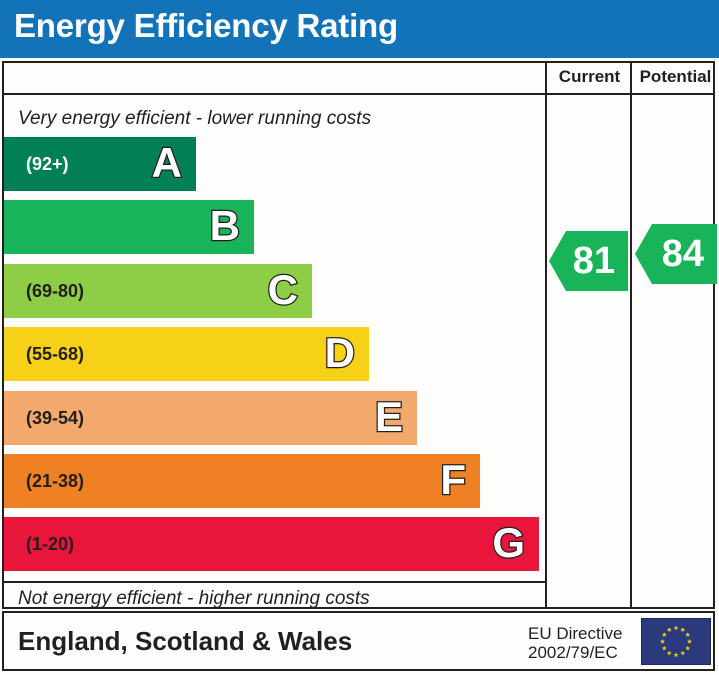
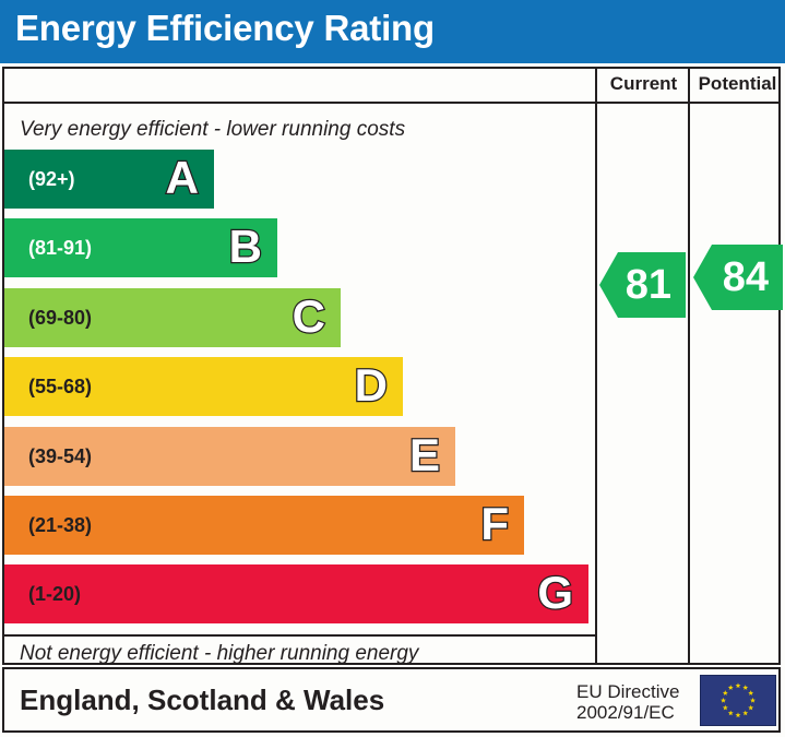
  Energy Efficiency Rating
  Current
  Potential
  Very energy efficient - lower running costs
- Not energy efficient - higher running costs
+ Not energy efficient - higher running energy
  (92+)
  A
+ (81-91)
  B
  (69-80)
  C
  (55-68)
  D
  (39-54)
  E
  (21-38)
  F
  (1-20)
  G
  81
  84
  England, Scotland & Wales
  EU Directive
- 2002/79/EC
+ 2002/91/EC
